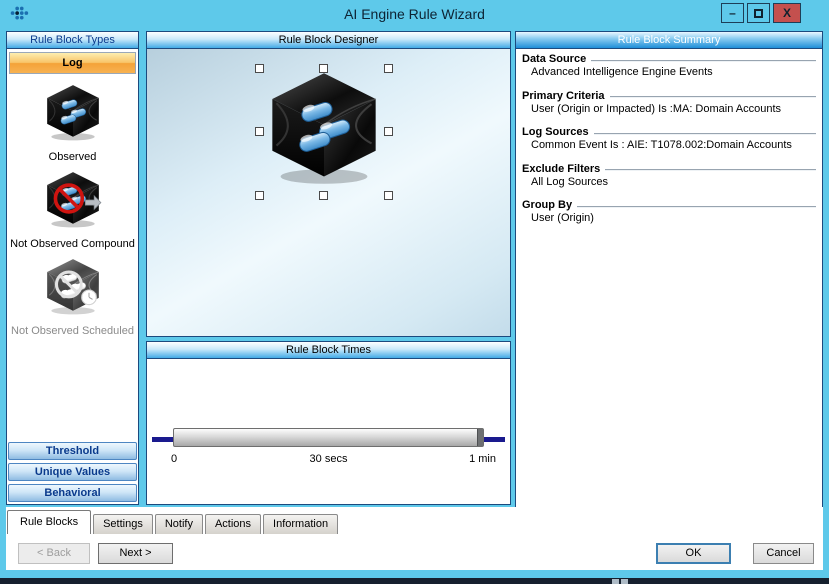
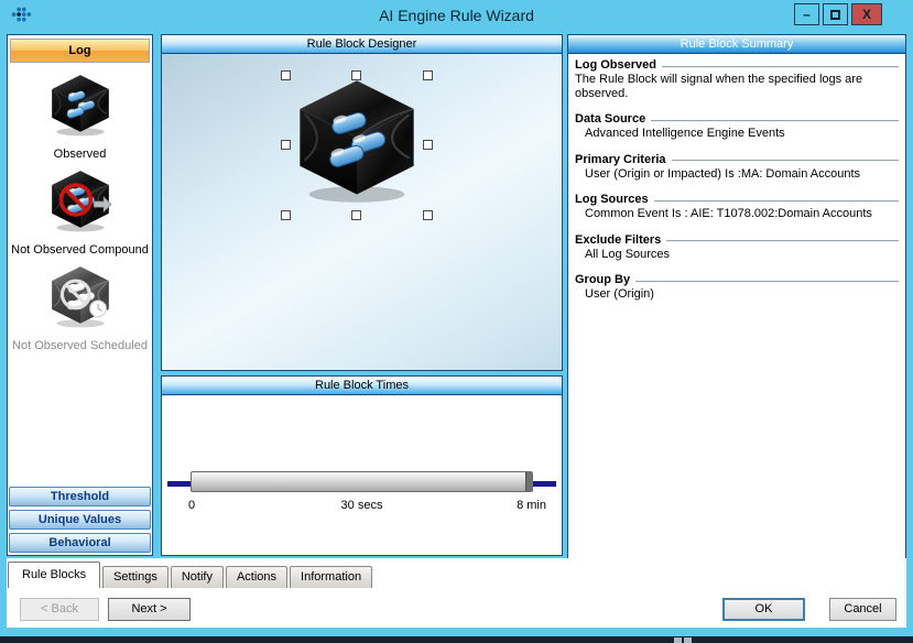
  AI Engine Rule Wizard
  –
  X
- Rule Block Types
  Log
  Observed
  Not Observed Compound
  Not Observed Scheduled
  Threshold
  Unique Values
  Behavioral
  Rule Block Designer
  Rule Block Times
  0
  30 secs
- 1 min
+ 8 min
  Rule Block Summary
+ Log Observed
+ The Rule Block will signal when the specified logs are observed.
  Data Source
  Advanced Intelligence Engine Events
  Primary Criteria
  User (Origin or Impacted) Is :MA: Domain Accounts
  Log Sources
  Common Event Is : AIE: T1078.002:Domain Accounts
  Exclude Filters
  All Log Sources
  Group By
  User (Origin)
  Rule Blocks
  Settings
  Notify
  Actions
  Information
  < Back
  Next >
  OK
  Cancel
